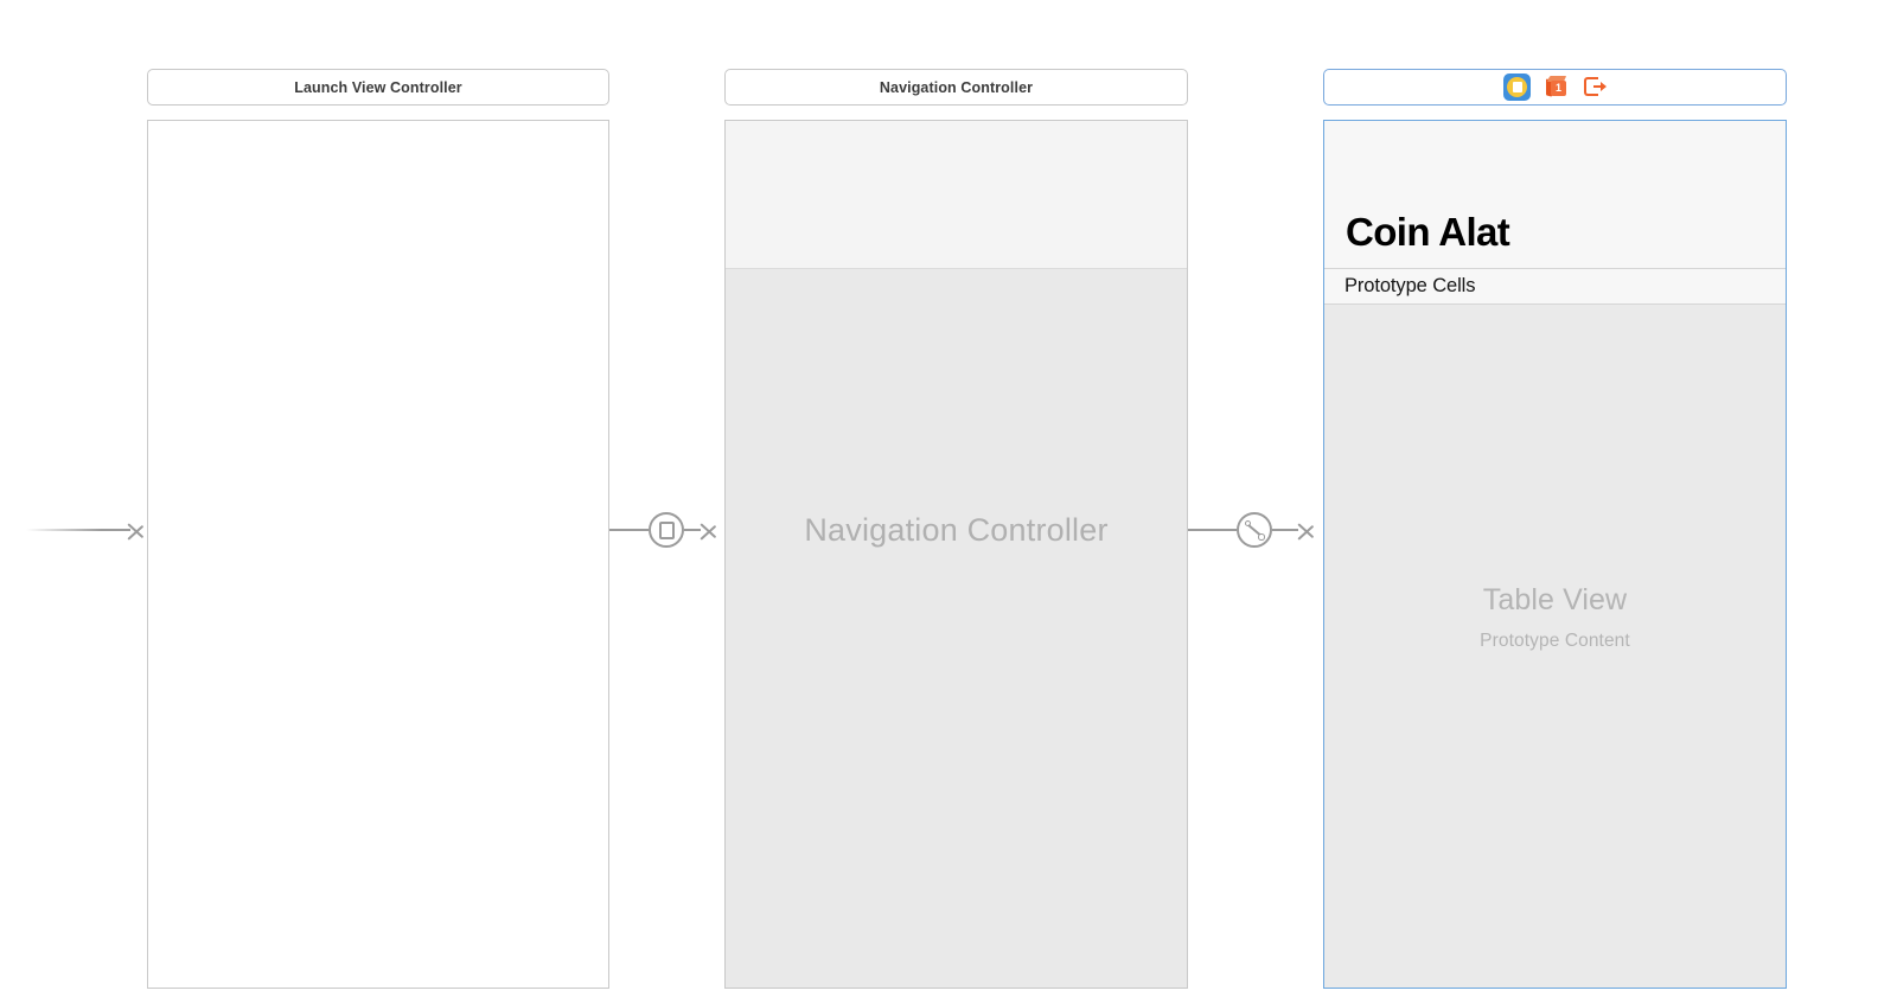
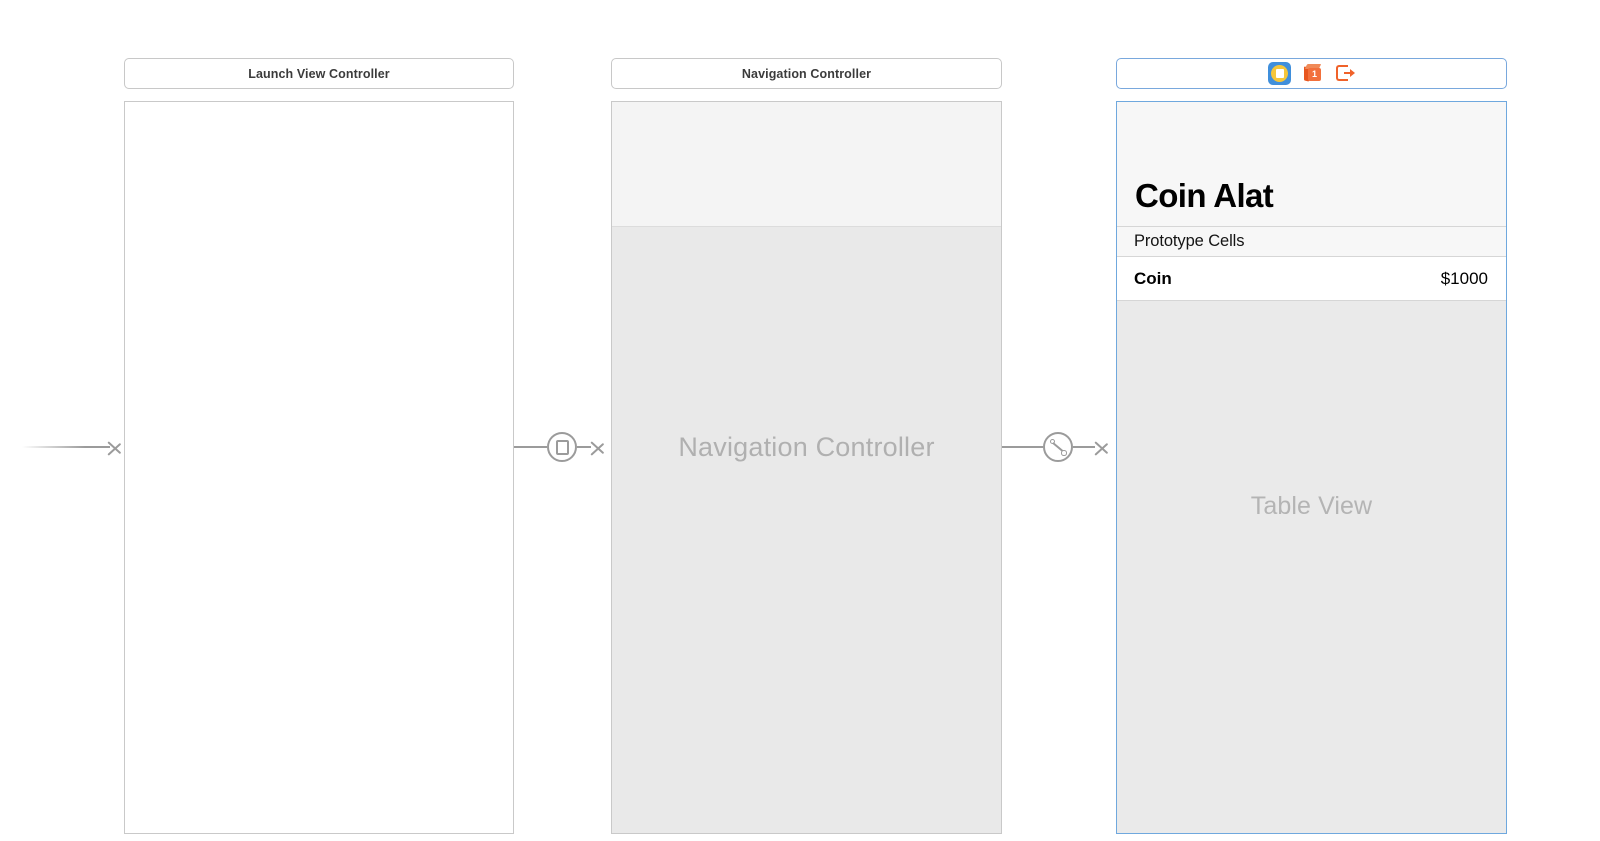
  Launch View Controller
  Navigation Controller
  Navigation Controller
  1
  Coin Alat
  Prototype Cells
+ Coin
+ $1000
  Table View
- Prototype Content
